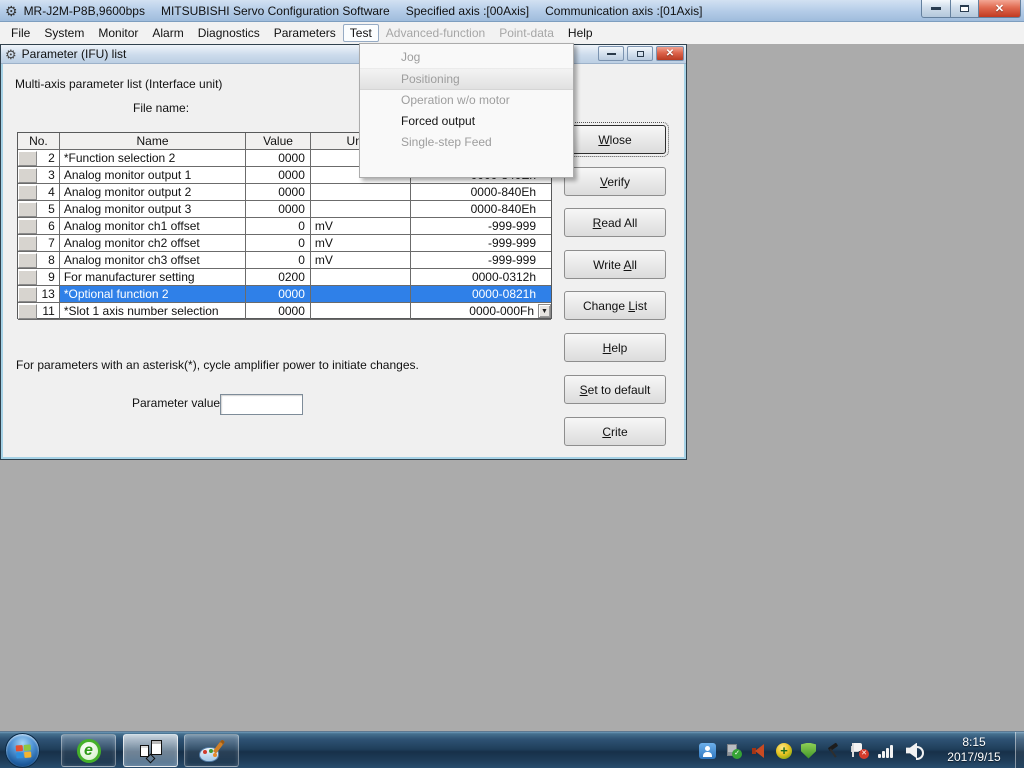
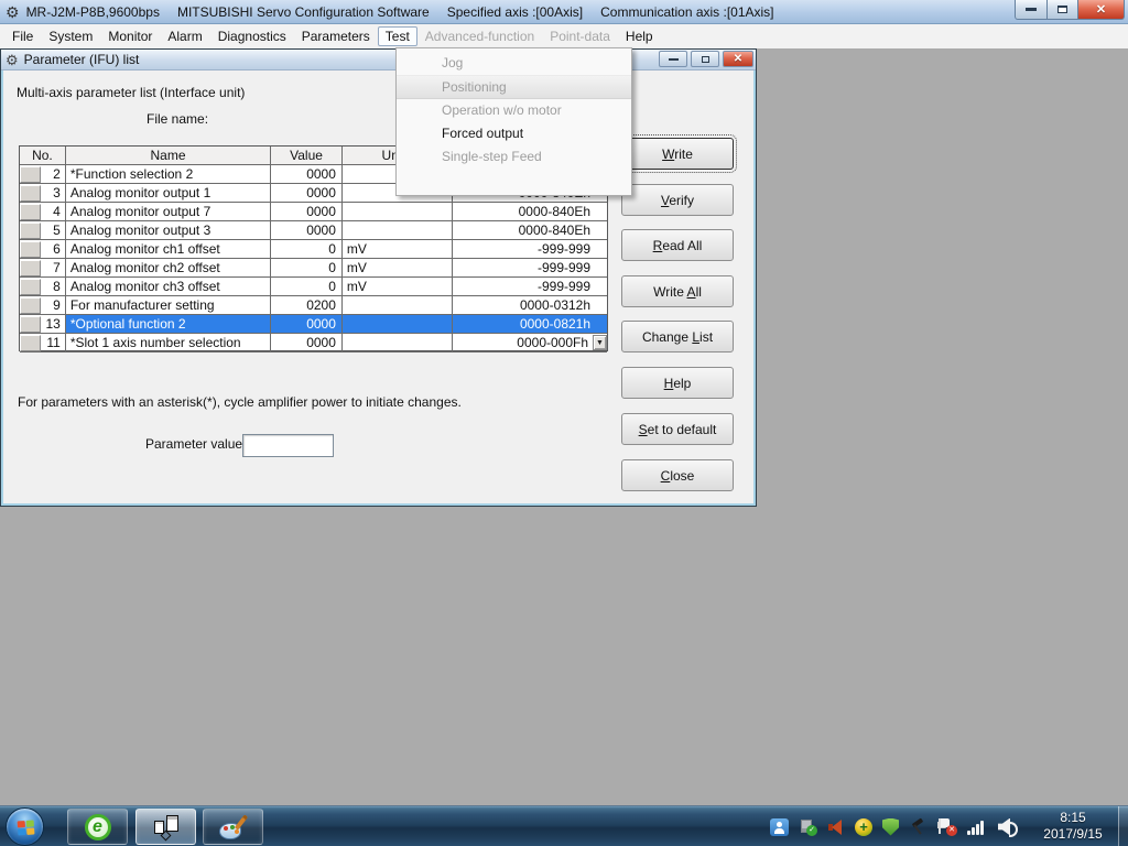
  ⚙
  MR-J2M-P8B,9600bps
  MITSUBISHI Servo Configuration Software
  Specified axis :[00Axis]
  Communication axis :[01Axis]
  ✕
  File
  System
  Monitor
  Alarm
  Diagnostics
  Parameters
  Test
  Advanced-function
  Point-data
  Help
  ⚙
  Parameter (IFU) list
  ✕
  Multi-axis parameter list (Interface unit)
  File name:
  No.
  Name
  Value
  2
  *Function selection 2
  0000
  3
  Analog monitor output 1
  0000
  4
- Analog monitor output 2
+ Analog monitor output 7
  0000
  0000-840Eh
  5
  Analog monitor output 3
  0000
  0000-840Eh
  6
  Analog monitor ch1 offset
  0
  mV
  -999-999
  7
  Analog monitor ch2 offset
  0
  mV
  -999-999
  8
  Analog monitor ch3 offset
  0
  mV
  -999-999
  9
  For manufacturer setting
  0200
  0000-0312h
  13
  *Optional function 2
  0000
  0000-0821h
  11
  *Slot 1 axis number selection
  0000
  0000-000Fh
  For parameters with an asterisk(*), cycle amplifier power to initiate changes.
  Parameter value
- Wlose
+ Write
  Verify
  Read All
  Write All
  Change List
  Help
  Set to default
- Crite
+ Close
  Jog
  Positioning
  Operation w/o motor
  Forced output
  Single-step Feed
  e
  +
  8:15
  2017/9/15
